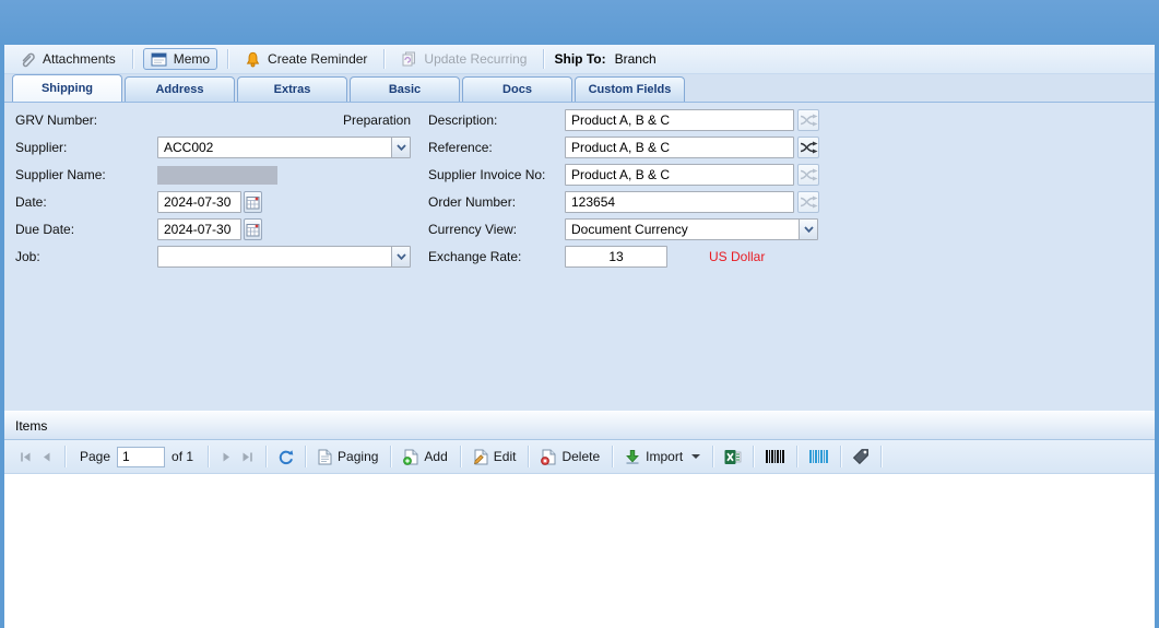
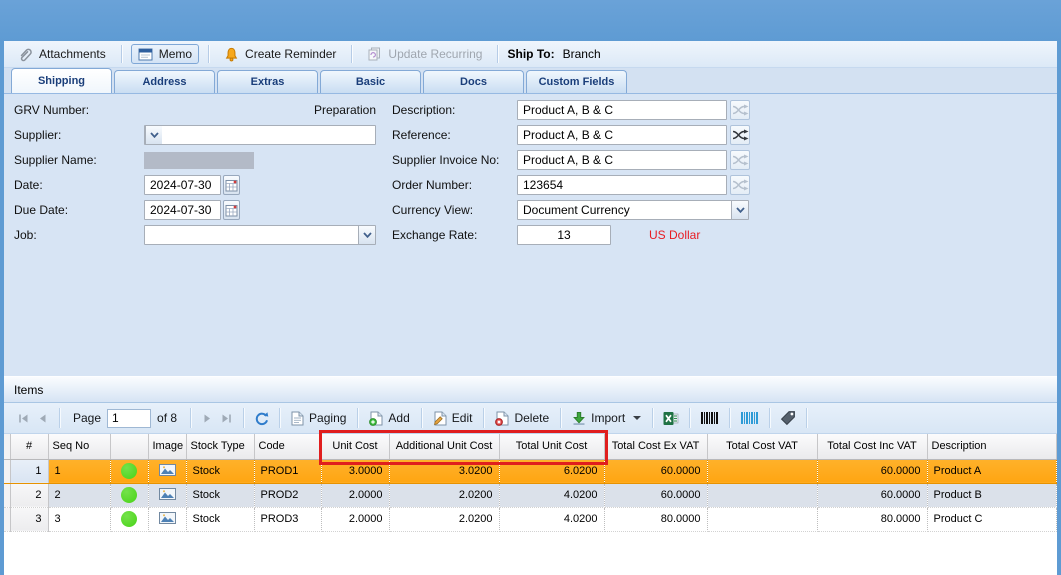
  Attachments
  Memo
  Create Reminder
  Update Recurring
  Ship To:
  Branch
  Shipping
  Address
  Extras
  Basic
  Docs
  Custom Fields
  GRV Number:
  Preparation
  Supplier:
- ACC002
  Supplier Name:
  Date:
  2024-07-30
  Due Date:
  2024-07-30
  Job:
  Description:
  Product A, B & C
  Reference:
  Product A, B & C
  Supplier Invoice No:
  Product A, B & C
  Order Number:
  123654
  Currency View:
  Document Currency
  Exchange Rate:
  13
  US Dollar
  Items
  Page
  1
- of 1
+ of 8
  Paging
  Add
  Edit
  Delete
  Import
+ 	#	Seq No		Image	Stock Type	Code	Unit Cost	Additional Unit Cost	Total Unit Cost	Total Cost Ex VAT	Total Cost VAT	Total Cost Inc VAT	Description
+ 	1	1			Stock	PROD1	3.0000	3.0200	6.0200	60.0000		60.0000	Product A
+ 	2	2			Stock	PROD2	2.0000	2.0200	4.0200	60.0000		60.0000	Product B
+ 	3	3			Stock	PROD3	2.0000	2.0200	4.0200	80.0000		80.0000	Product C
